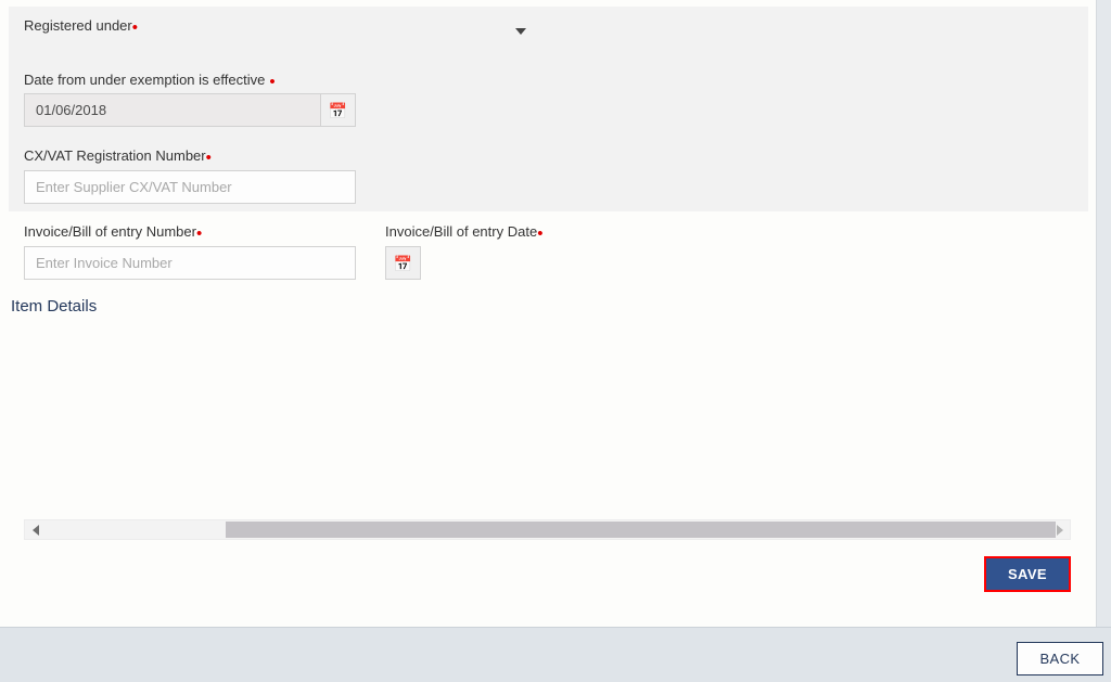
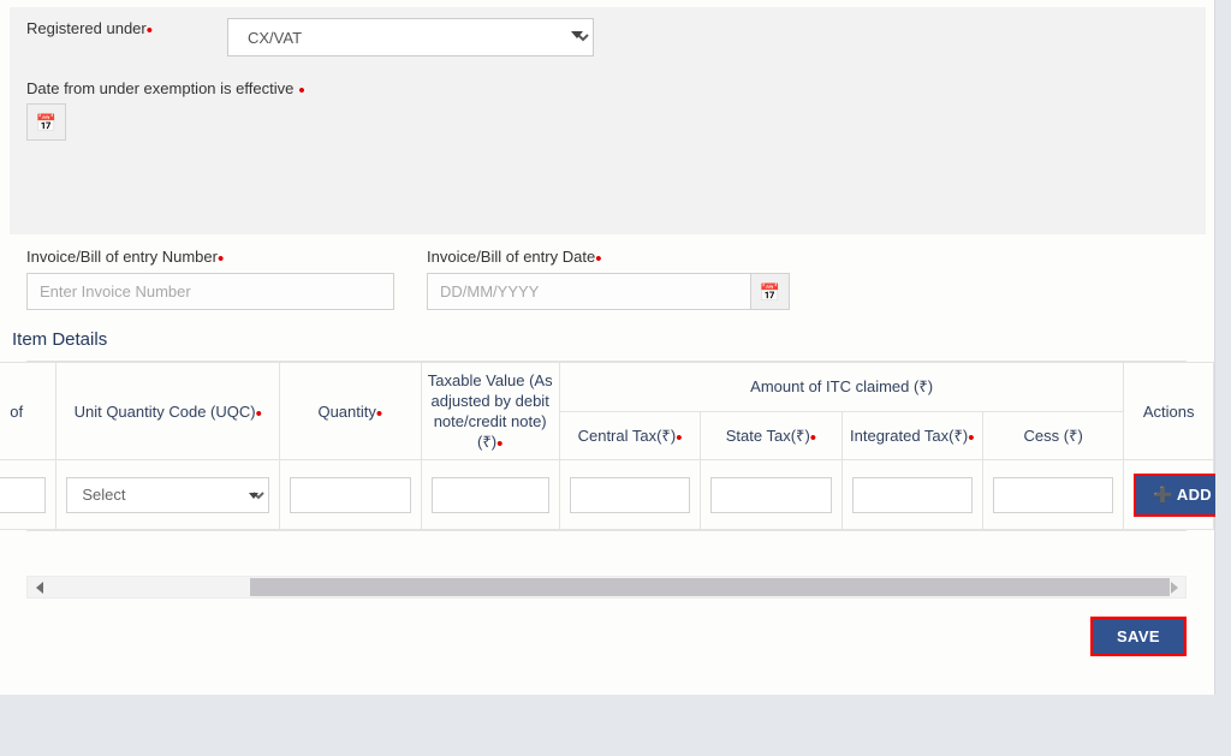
  Registered under•
+ CX/VAT
  Date from under exemption is effective •
- 01/06/2018
  📅
- CX/VAT Registration Number•
- Enter Supplier CX/VAT Number
  Invoice/Bill of entry Number•
  Enter Invoice Number
  Invoice/Bill of entry Date•
+ DD/MM/YYYY
  📅
  Item Details
+ of	Unit Quantity Code (UQC)•	Quantity•	Taxable Value (As adjusted by debit note/credit note) (₹)•	Amount of ITC claimed (₹)	Actions
+ Central Tax(₹)•	State Tax(₹)•	Integrated Tax(₹)•	Cess (₹)
+ 	Select							➕ ADD
  SAVE
- BACK
